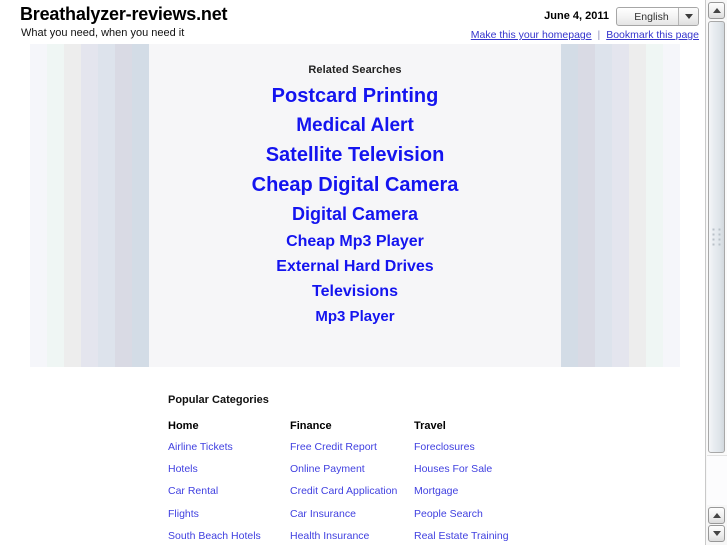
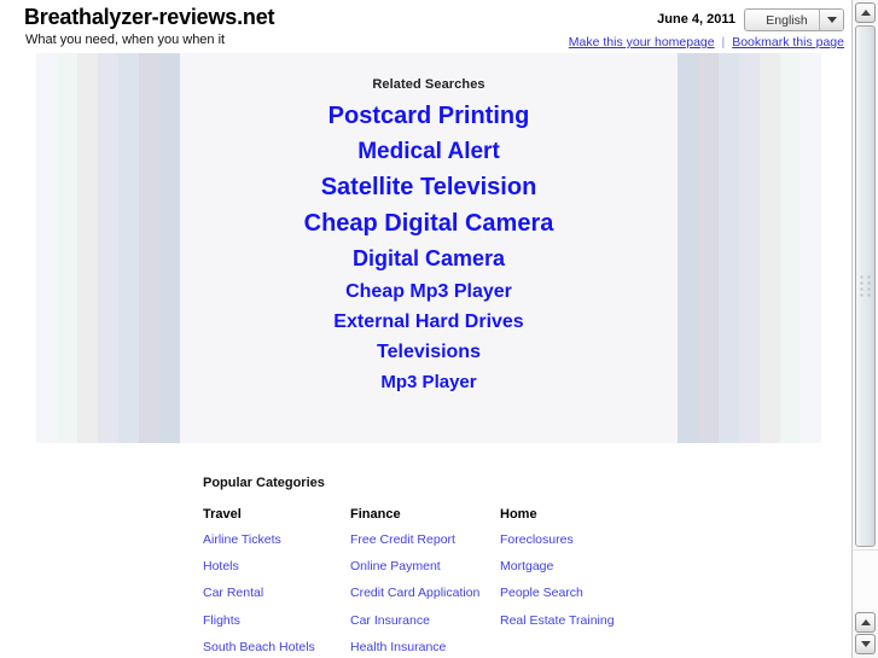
  Breathalyzer-reviews.net
- What you need, when you need it
+ What you need, when you when it
  June 4, 2011
  English
  Make this your homepage | Bookmark this page
  Related Searches
  Postcard Printing
  Medical Alert
  Satellite Television
  Cheap Digital Camera
  Digital Camera
  Cheap Mp3 Player
  External Hard Drives
  Televisions
  Mp3 Player
  Popular Categories
- Home
+ Travel
  Airline Tickets
  Hotels
  Car Rental
  Flights
  South Beach Hotels
  Finance
  Free Credit Report
  Online Payment
  Credit Card Application
  Car Insurance
  Health Insurance
- Travel
+ Home
  Foreclosures
- Houses For Sale
  Mortgage
  People Search
  Real Estate Training
